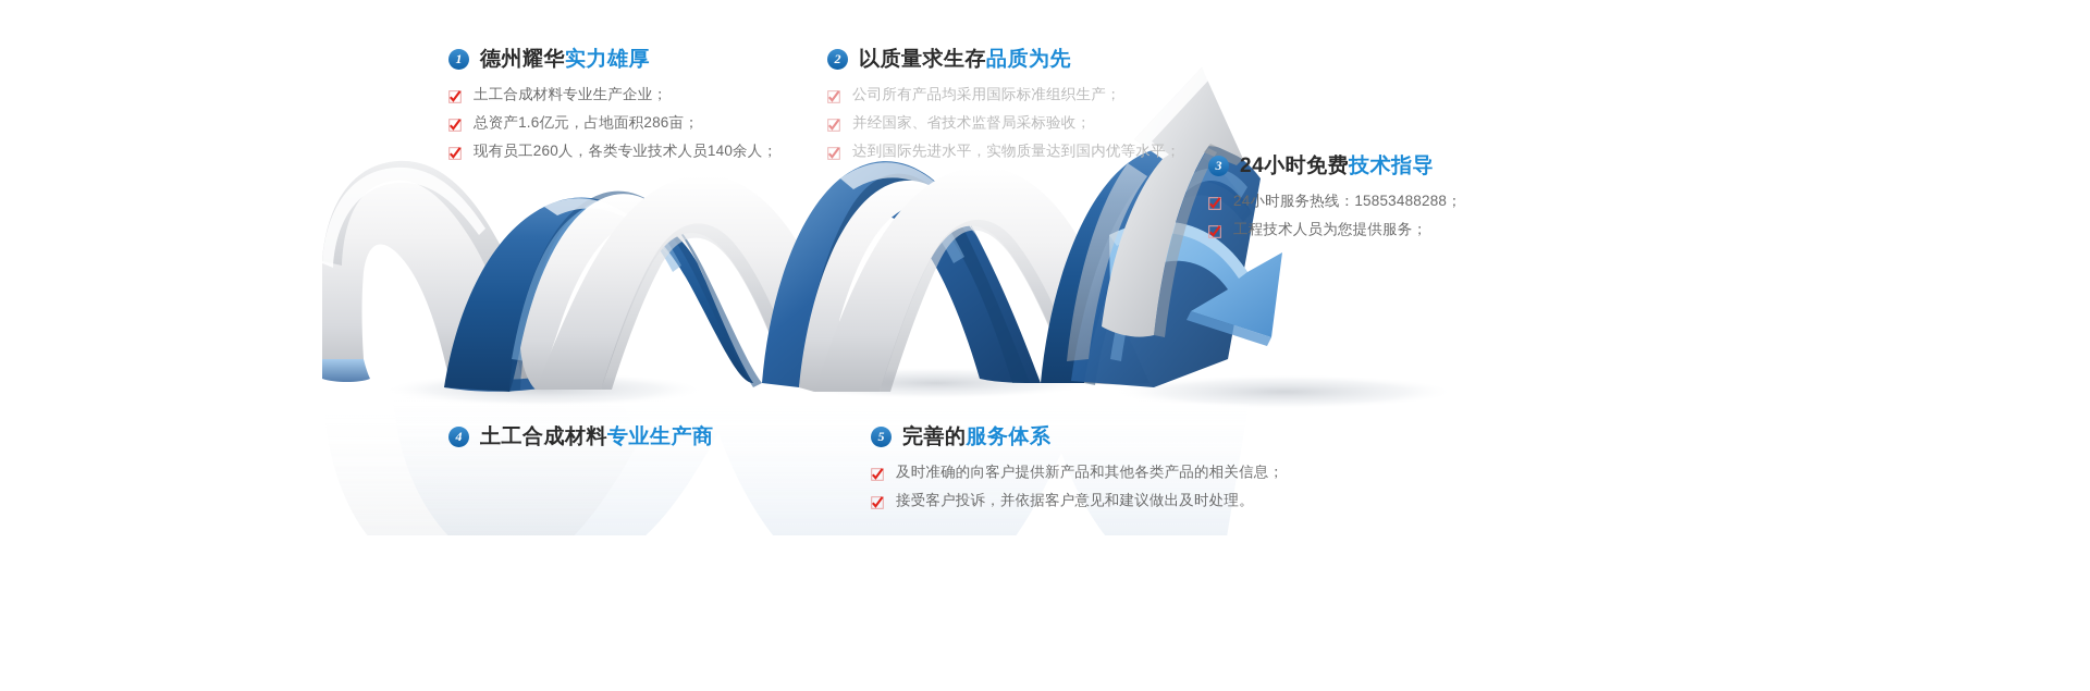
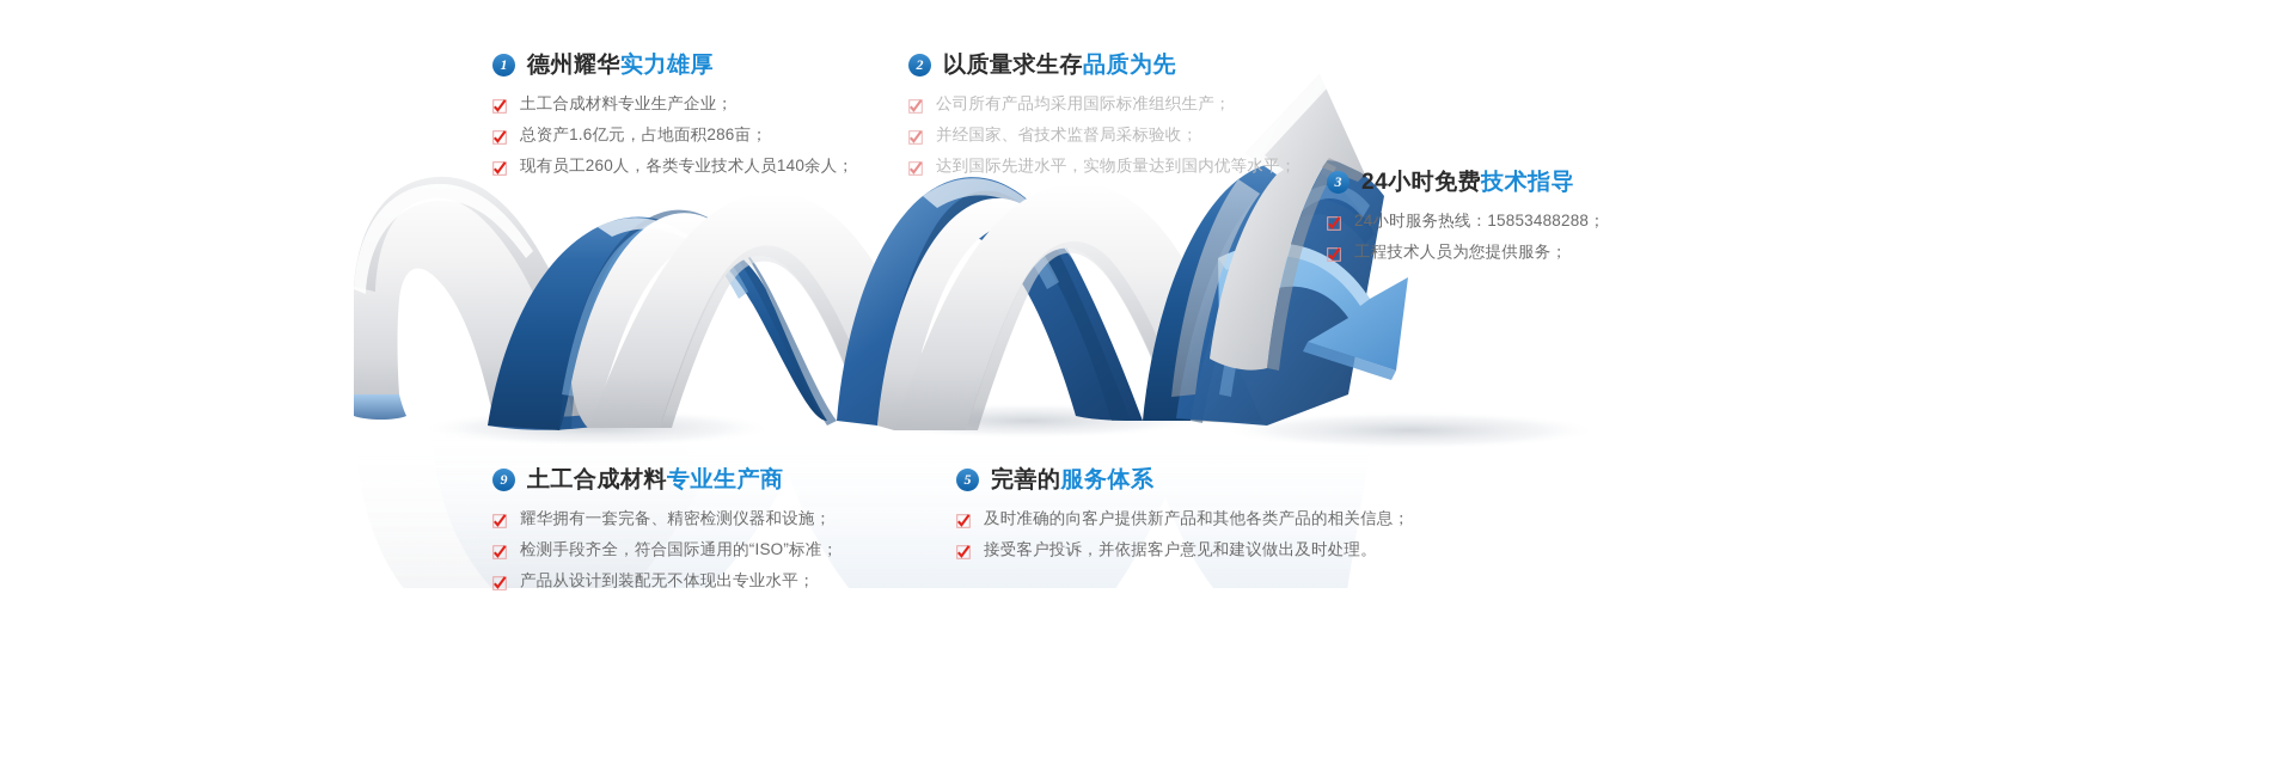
  1
  德州耀华
  实力雄厚
  土工合成材料专业生产企业；
  总资产1.6亿元，占地面积286亩；
  现有员工260人，各类专业技术人员140余人；
  2
  以质量求生存
  品质为先
  公司所有产品均采用国际标准组织生产；
  并经国家、省技术监督局采标验收；
  达到国际先进水平，实物质量达到国内优等水平；
  3
  24小时免费
  技术指导
  24小时服务热线：15853488288；
  工程技术人员为您提供服务；
- 4
+ 9
  土工合成材料
  专业生产商
+ 耀华拥有一套完备、精密检测仪器和设施；
+ 检测手段齐全，符合国际通用的“ISO”标准；
+ 产品从设计到装配无不体现出专业水平；
  5
  完善的
  服务体系
  及时准确的向客户提供新产品和其他各类产品的相关信息；
  接受客户投诉，并依据客户意见和建议做出及时处理。
